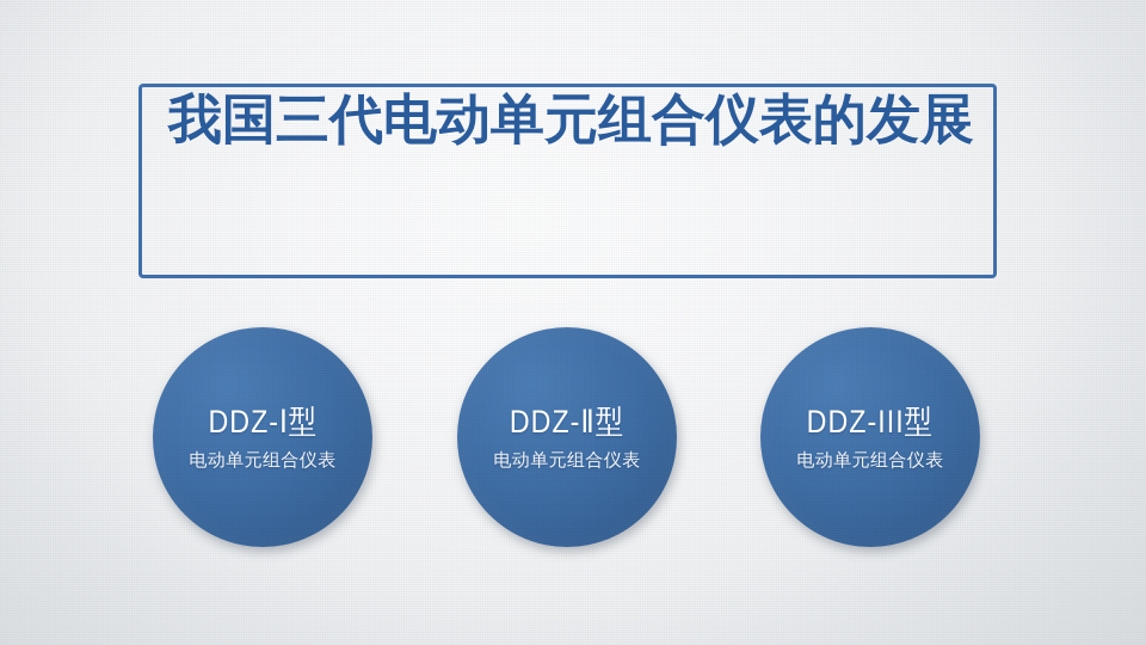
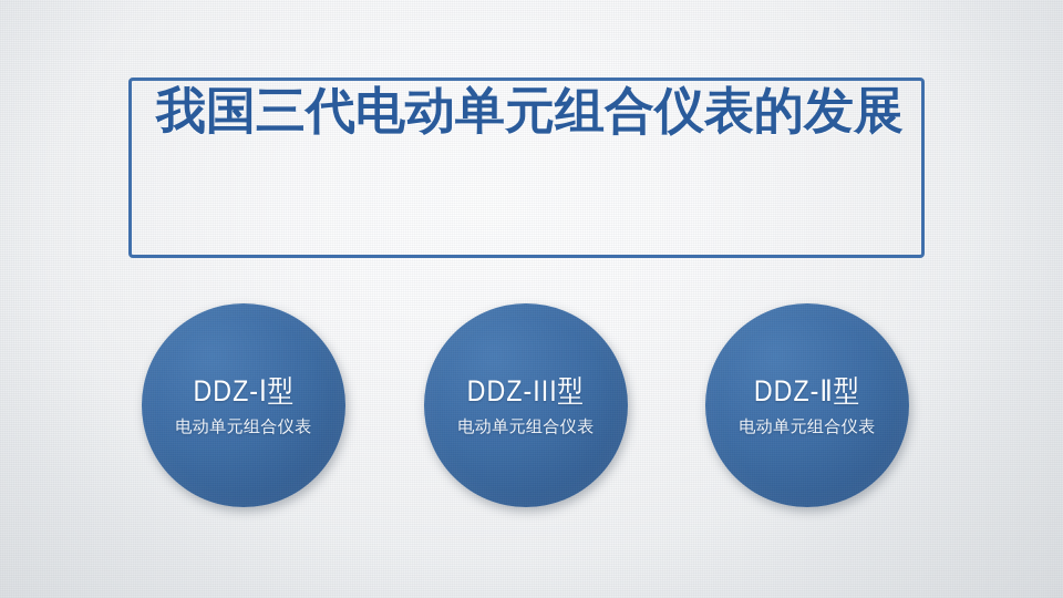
  我国三代电动单元组合仪表的发展
  DDZ-Ⅰ型
  电动单元组合仪表
- DDZ-Ⅱ型
+ DDZ-III型
  电动单元组合仪表
- DDZ-III型
+ DDZ-Ⅱ型
  电动单元组合仪表
